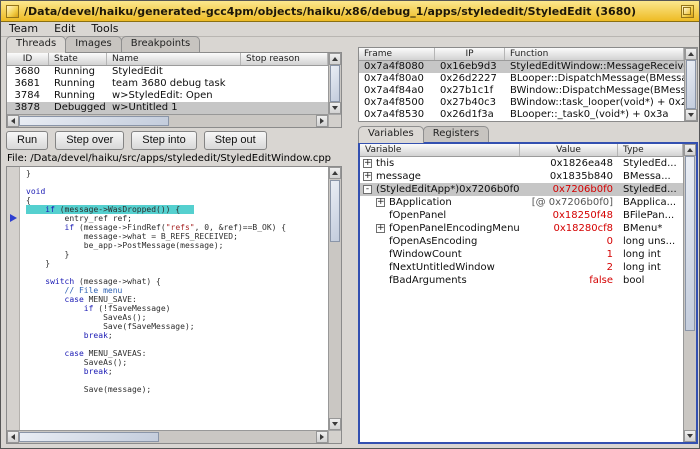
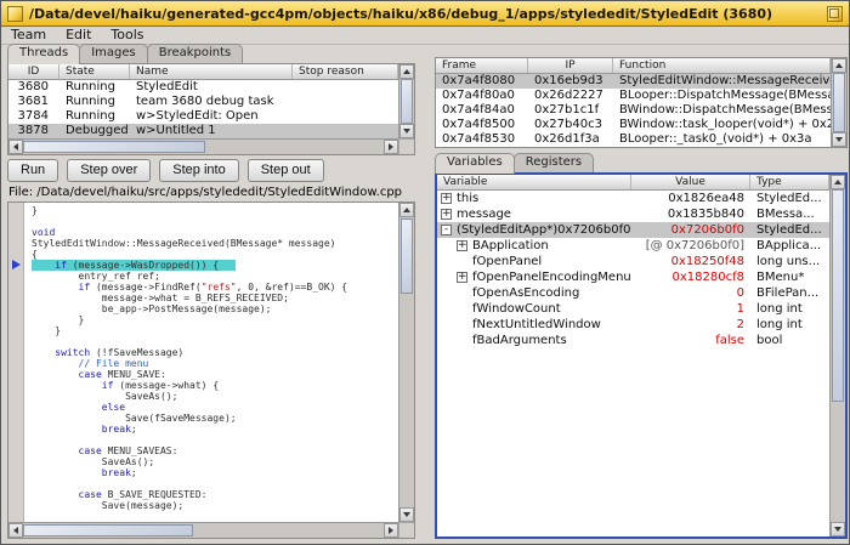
  /Data/devel/haiku/generated-gcc4pm/objects/haiku/x86/debug_1/apps/stylededit/StyledEdit (3680)
  Team
  Edit
  Tools
  Threads
  Images
  Breakpoints
  ID
  State
  Name
  Stop reason
  3680
  Running
  StyledEdit
  3681
  Running
  team 3680 debug task
  3784
  Running
  w>StyledEdit: Open
  3878
  Debugged
  w>Untitled 1
  Frame
  IP
  Function
  0x7a4f8080
  0x16eb9d3
  StyledEditWindow::MessageReceiv
  0x7a4f80a0
  0x26d2227
  BLooper::DispatchMessage(BMess
  0x7a4f84a0
  0x27b1c1f
  BWindow::DispatchMessage(BMes
  0x7a4f8500
  0x27b40c3
  BWindow::task_looper(void*) + 0x
  0x7a4f8530
  0x26d1f3a
  BLooper::_task0_(void*) + 0x3a
  Run
  Step over
  Step into
  Step out
  File: /Data/devel/haiku/src/apps/stylededit/StyledEditWindow.cpp
  }
  void
+ StyledEditWindow::MessageReceived(BMessage* message)
  {
  if (message->WasDropped()) {
  entry_ref ref;
  if (message->FindRef("refs", 0, &ref)==B_OK) {
  message->what = B_REFS_RECEIVED;
  be_app->PostMessage(message);
  }
  }
- switch (message->what) {
+ switch (!fSaveMessage)
  // File menu
  case MENU_SAVE:
- if (!fSaveMessage)
+ if (message->what) {
  SaveAs();
+ else
  Save(fSaveMessage);
  break;
  case MENU_SAVEAS:
  SaveAs();
  break;
+ case B_SAVE_REQUESTED:
  Save(message);
  Variables
  Registers
  Variable
  Value
  Type
  + this
  0x1826ea48
  StyledEd...
  + message
  0x1835b840
  BMessa...
  - (StyledEditApp*)0x7206b0f0
  0x7206b0f0
  StyledEd...
  + BApplication
  [@ 0x7206b0f0]
  BApplica...
  fOpenPanel
  0x18250f48
- BFilePan...
+ long uns...
  + fOpenPanelEncodingMenu
  0x18280cf8
  BMenu*
  fOpenAsEncoding
  0
- long uns...
+ BFilePan...
  fWindowCount
  1
  long int
  fNextUntitledWindow
  2
  long int
  fBadArguments
  false
  bool
